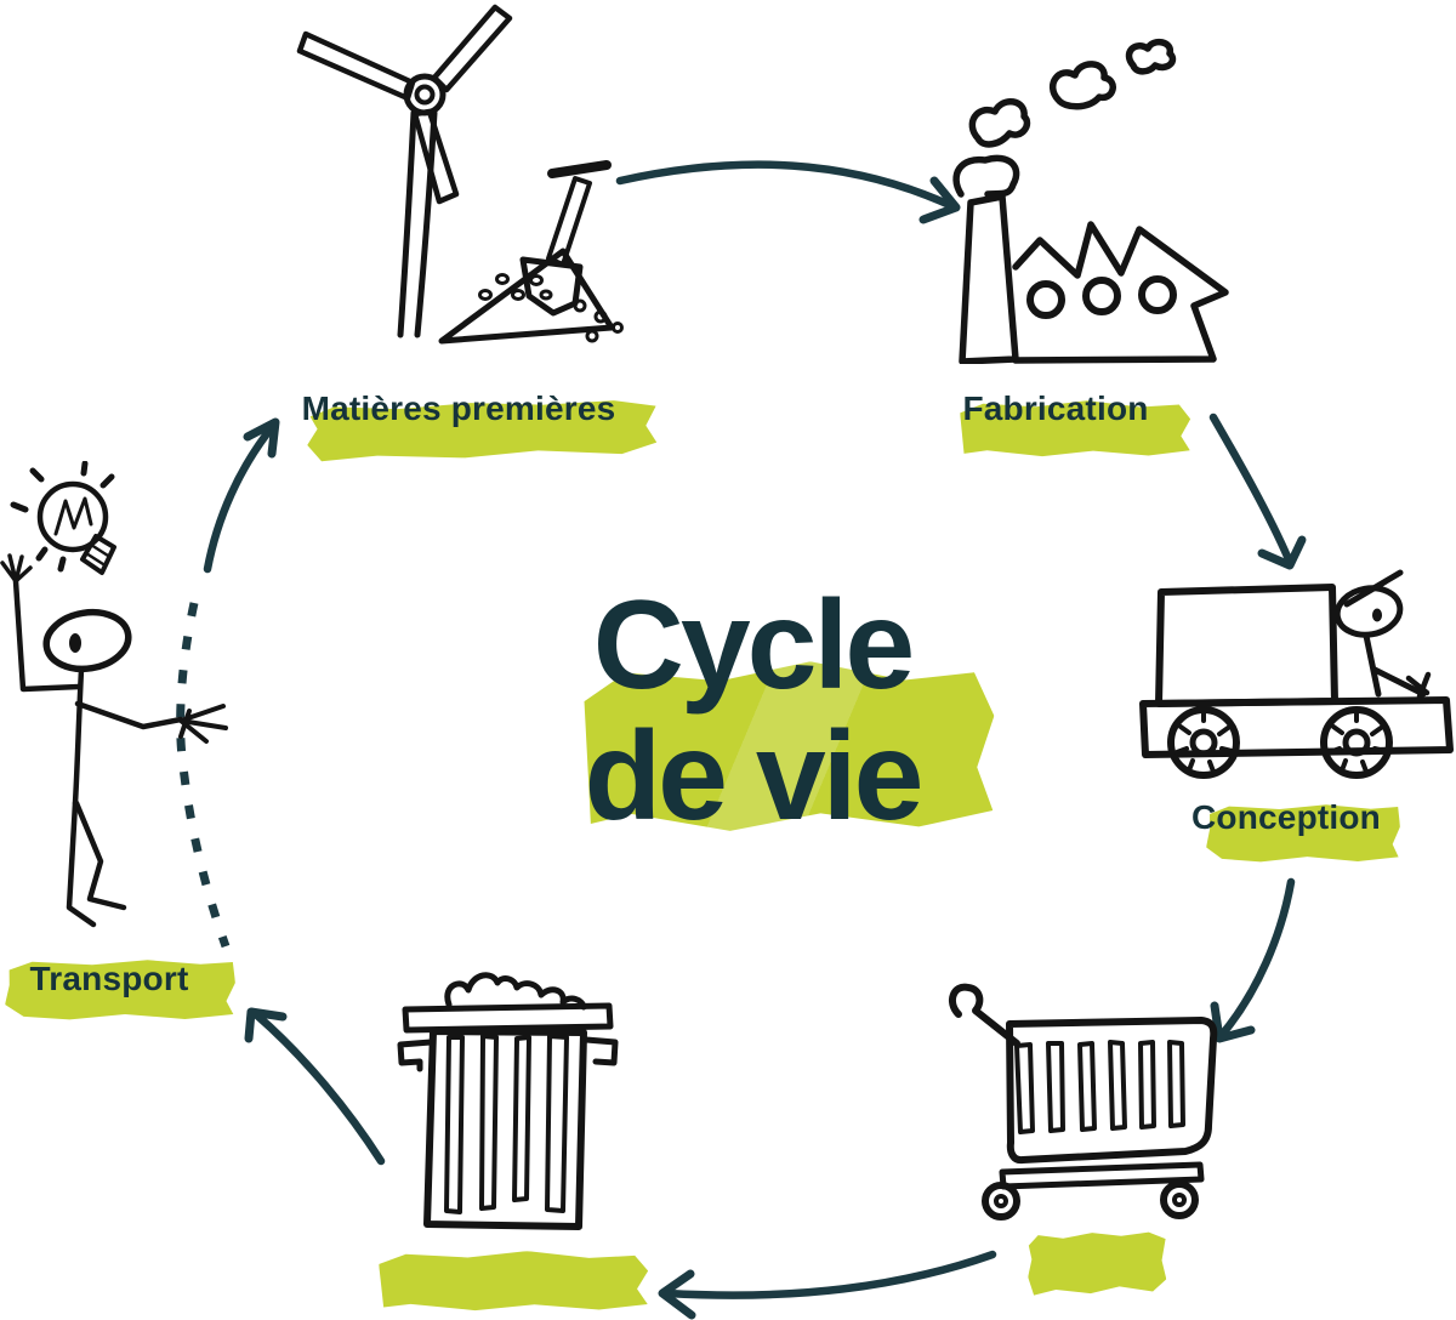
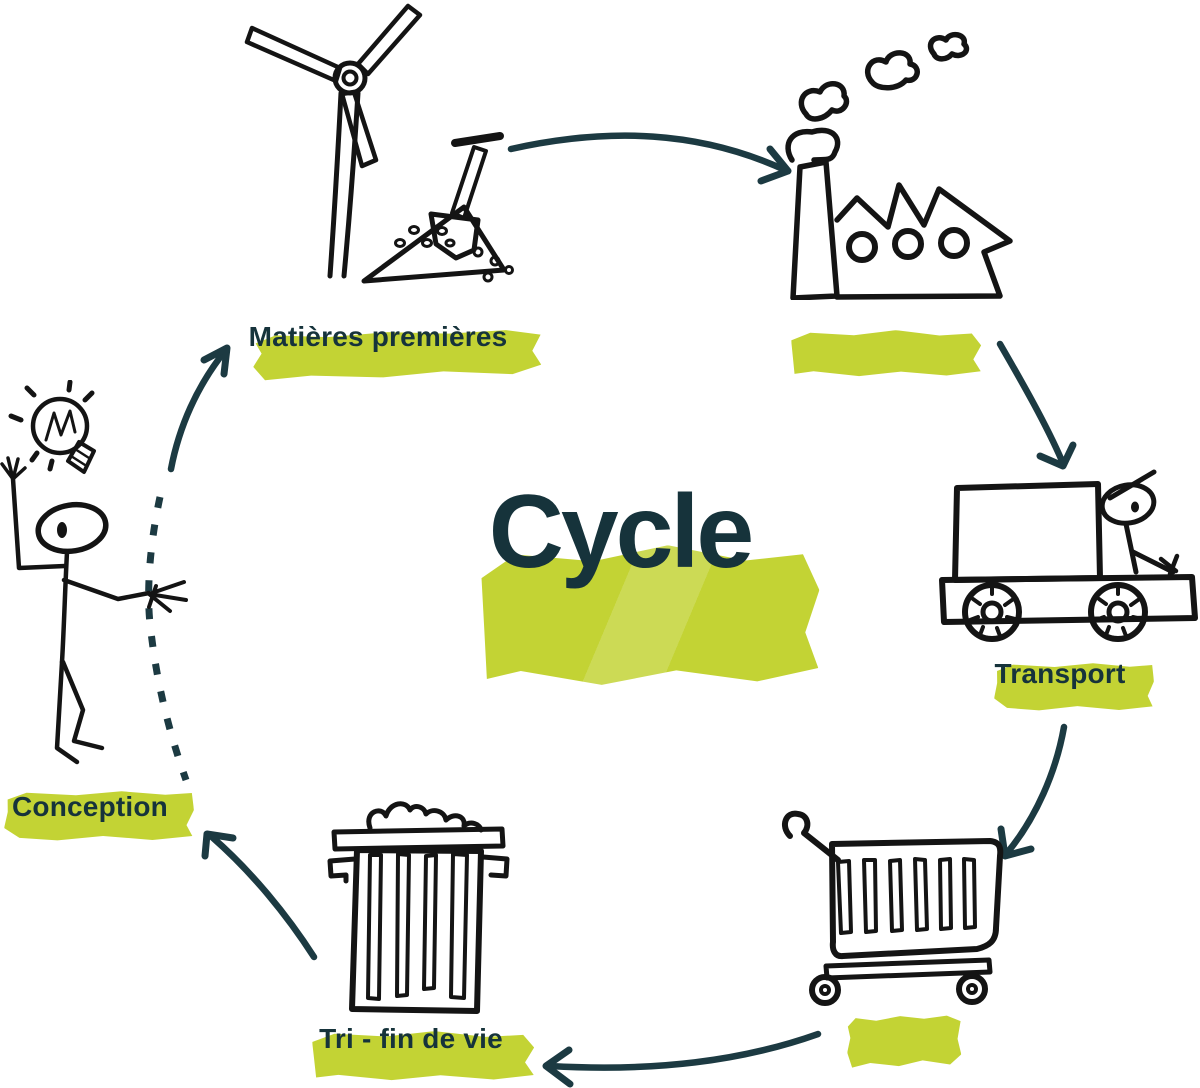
  Matières premières
- Fabrication
- Conception
+ Transport
+ Tri - fin de vie
- Transport
+ Conception
  Cycle
- de vie
